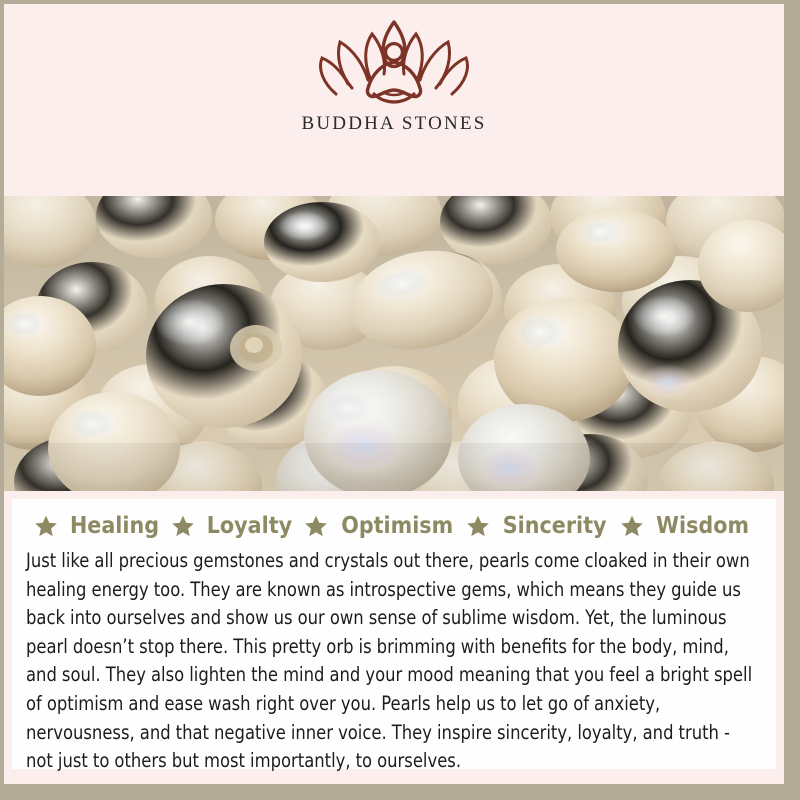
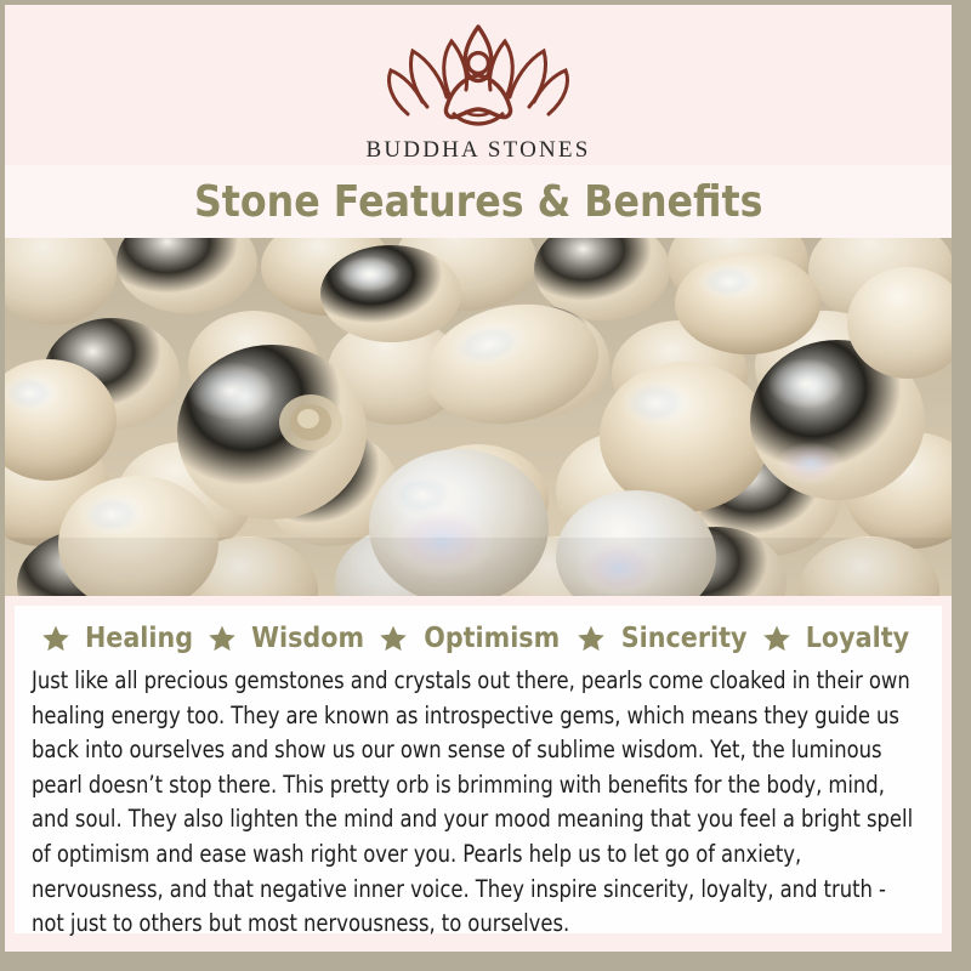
  BUDDHA STONES
+ Stone Features & Benefits
  Healing
- Loyalty
+ Wisdom
  Optimism
  Sincerity
- Wisdom
+ Loyalty
- Just like all precious gemstones and crystals out there, pearls come cloaked in their own healing energy too. They are known as introspective gems, which means they guide us back into ourselves and show us our own sense of sublime wisdom. Yet, the luminous pearl doesn’t stop there. This pretty orb is brimming with benefits for the body, mind, and soul. They also lighten the mind and your mood meaning that you feel a bright spell of optimism and ease wash right over you. Pearls help us to let go of anxiety, nervousness, and that negative inner voice. They inspire sincerity, loyalty, and truth - not just to others but most importantly, to ourselves.
+ Just like all precious gemstones and crystals out there, pearls come cloaked in their own healing energy too. They are known as introspective gems, which means they guide us back into ourselves and show us our own sense of sublime wisdom. Yet, the luminous pearl doesn’t stop there. This pretty orb is brimming with benefits for the body, mind, and soul. They also lighten the mind and your mood meaning that you feel a bright spell of optimism and ease wash right over you. Pearls help us to let go of anxiety, nervousness, and that negative inner voice. They inspire sincerity, loyalty, and truth - not just to others but most nervousness, to ourselves.
